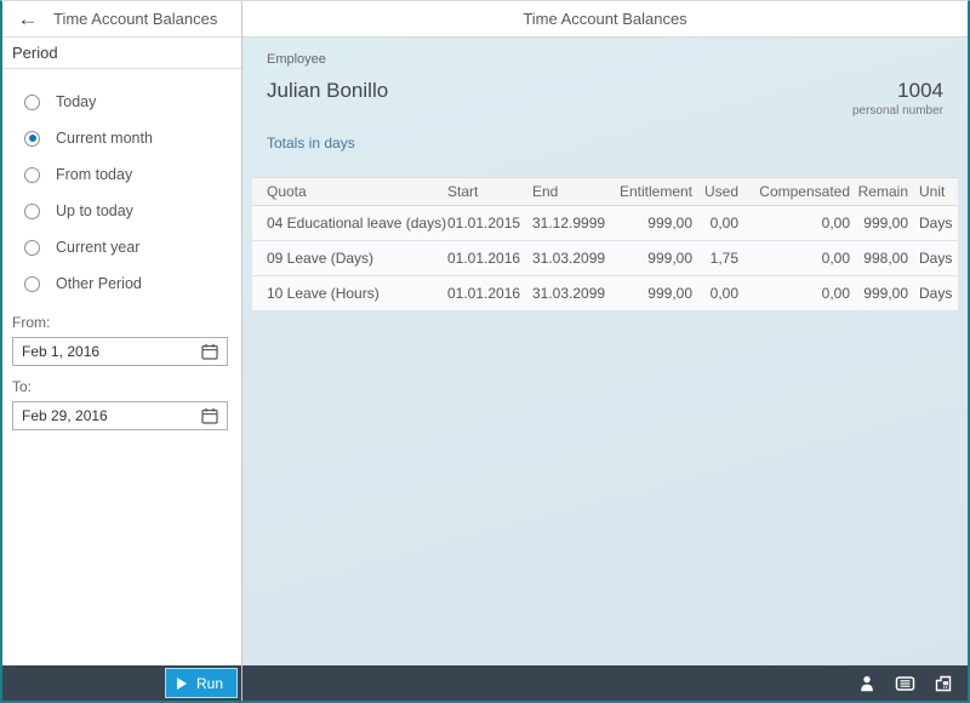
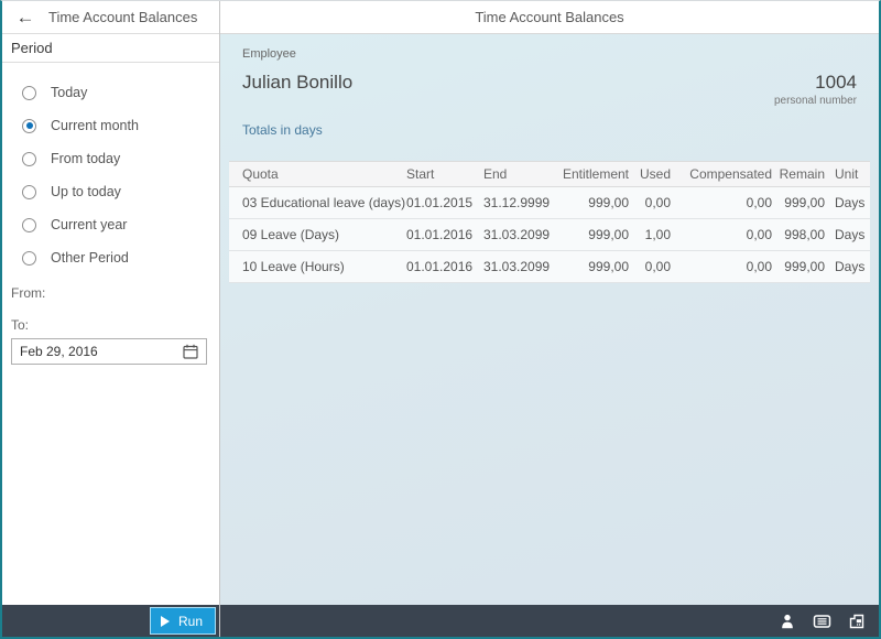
  ←
  Time Account Balances
  Period
  Today
  Current month
  From today
  Up to today
  Current year
  Other Period
  From:
- Feb 1, 2016
  To:
  Feb 29, 2016
  Run
  Time Account Balances
  Employee
  Julian Bonillo
  1004
  personal number
  Totals in days
  Quota	Start	End	Entitlement	Used	Compensated	Remain	Unit
- 04 Educational leave (days)	01.01.2015	31.12.9999	999,00	0,00	0,00	999,00	Days
+ 03 Educational leave (days)	01.01.2015	31.12.9999	999,00	0,00	0,00	999,00	Days
- 09 Leave (Days)	01.01.2016	31.03.2099	999,00	1,75	0,00	998,00	Days
+ 09 Leave (Days)	01.01.2016	31.03.2099	999,00	1,00	0,00	998,00	Days
  10 Leave (Hours)	01.01.2016	31.03.2099	999,00	0,00	0,00	999,00	Days
